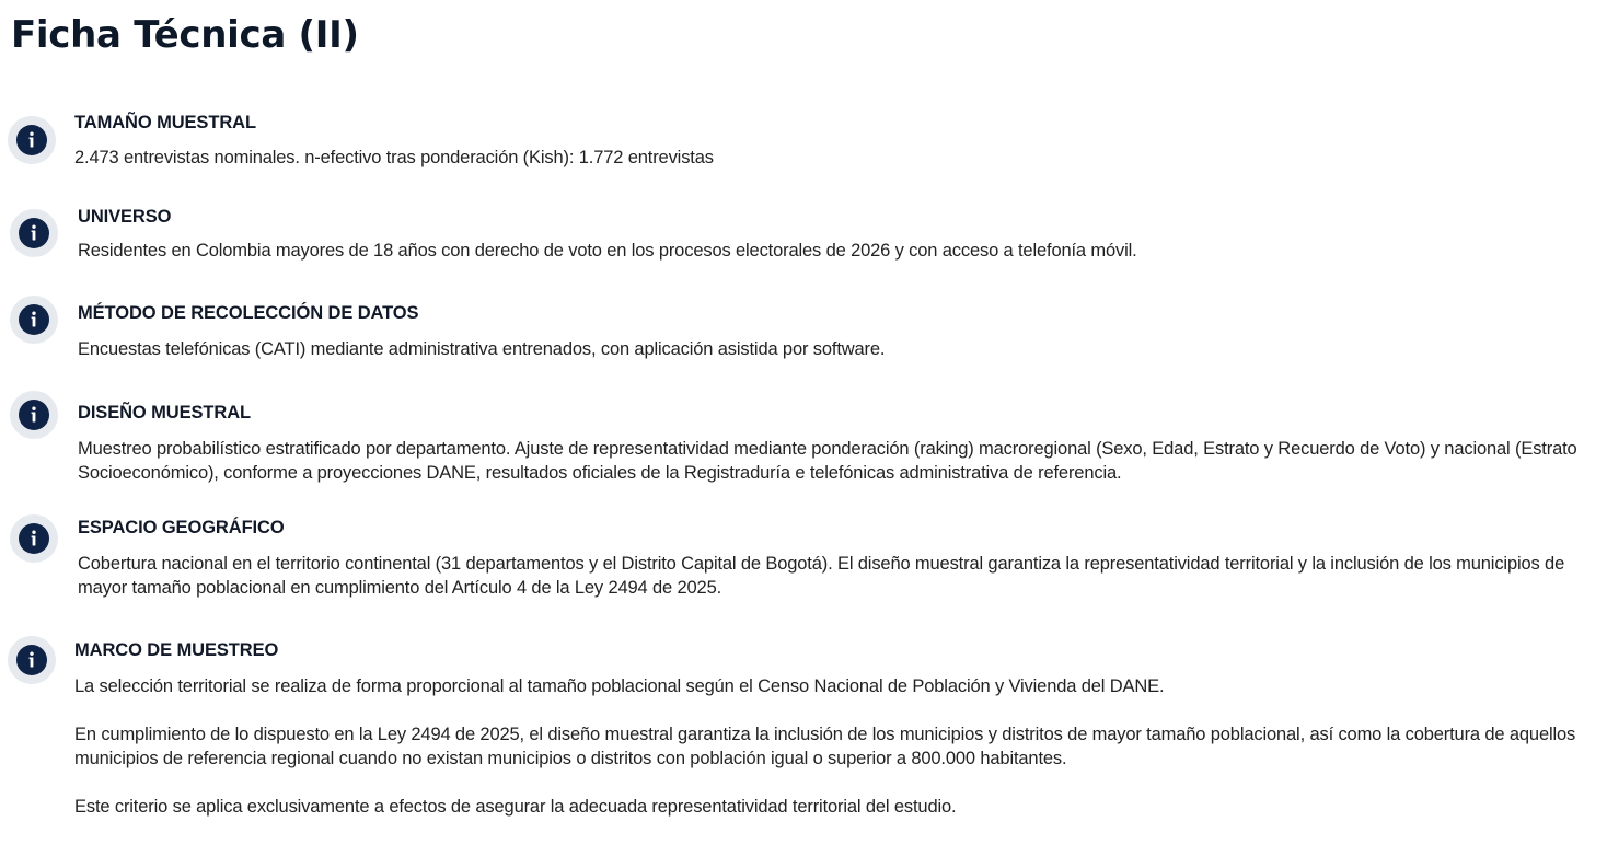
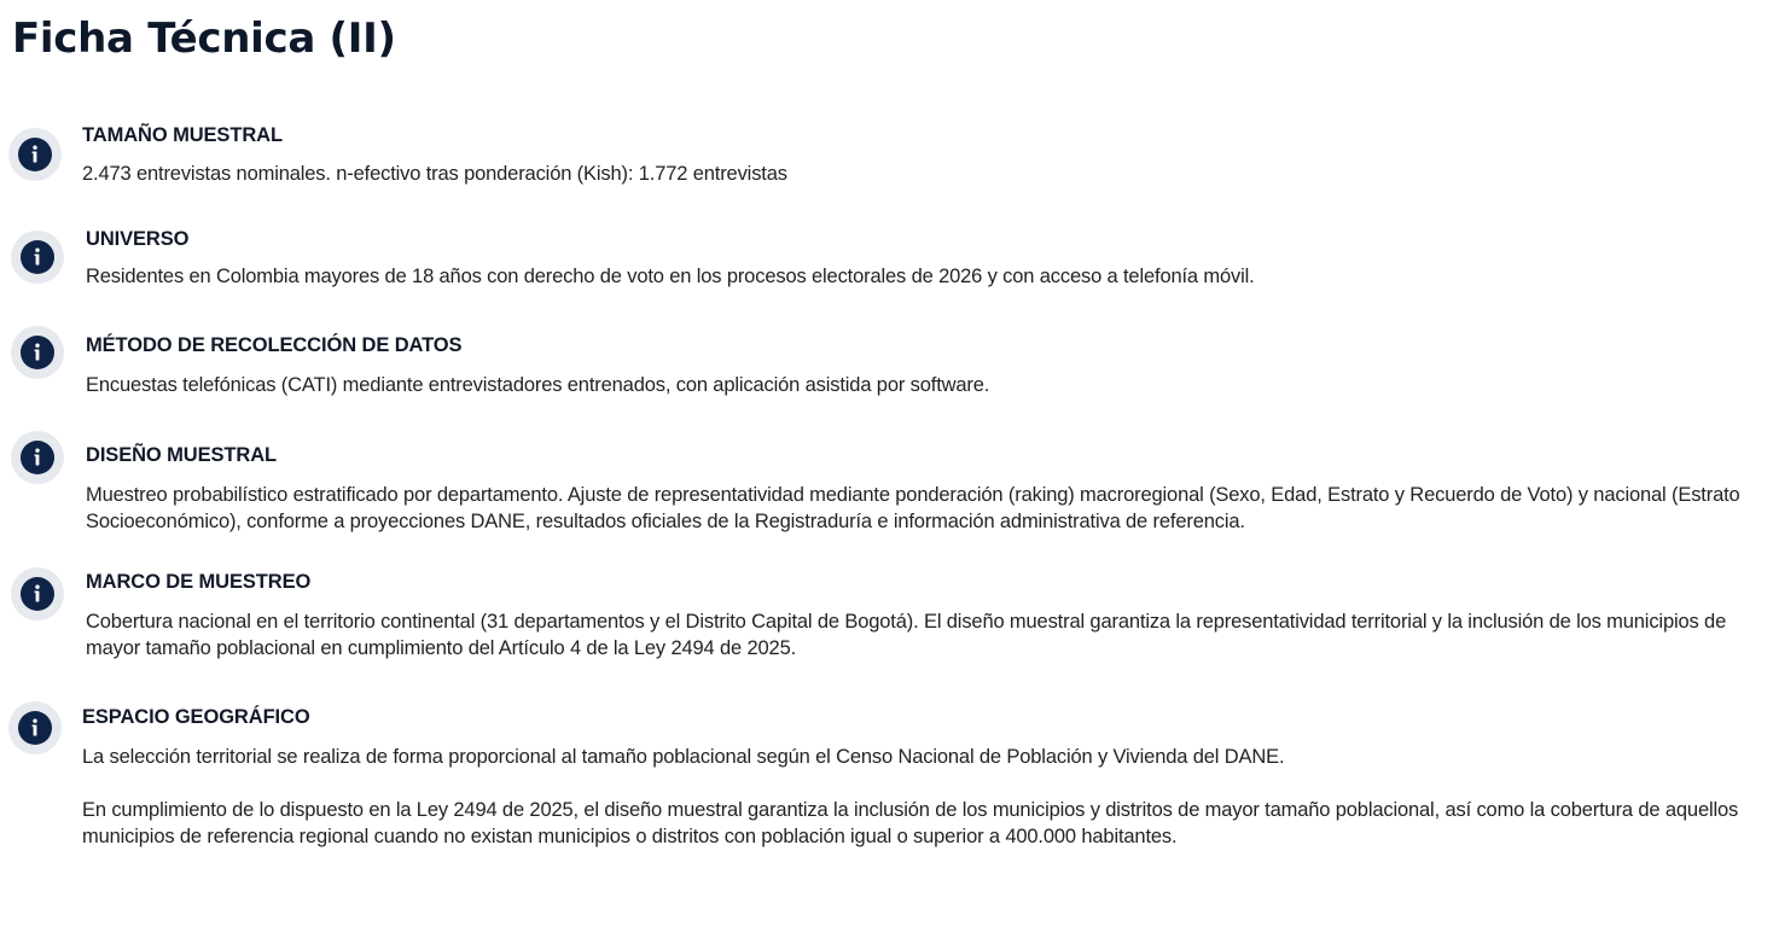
  Ficha Técnica (II)
  TAMAÑO MUESTRAL
  2.473 entrevistas nominales. n-efectivo tras ponderación (Kish): 1.772 entrevistas
  UNIVERSO
  Residentes en Colombia mayores de 18 años con derecho de voto en los procesos electorales de 2026 y con acceso a telefonía móvil.
  MÉTODO DE RECOLECCIÓN DE DATOS
- Encuestas telefónicas (CATI) mediante administrativa entrenados, con aplicación asistida por software.
+ Encuestas telefónicas (CATI) mediante entrevistadores entrenados, con aplicación asistida por software.
  DISEÑO MUESTRAL
- Muestreo probabilístico estratificado por departamento. Ajuste de representatividad mediante ponderación (raking) macroregional (Sexo, Edad, Estrato y Recuerdo de Voto) y nacional (Estrato Socioeconómico), conforme a proyecciones DANE, resultados oficiales de la Registraduría e telefónicas administrativa de referencia.
+ Muestreo probabilístico estratificado por departamento. Ajuste de representatividad mediante ponderación (raking) macroregional (Sexo, Edad, Estrato y Recuerdo de Voto) y nacional (Estrato Socioeconómico), conforme a proyecciones DANE, resultados oficiales de la Registraduría e información administrativa de referencia.
- ESPACIO GEOGRÁFICO
+ MARCO DE MUESTREO
  Cobertura nacional en el territorio continental (31 departamentos y el Distrito Capital de Bogotá). El diseño muestral garantiza la representatividad territorial y la inclusión de los municipios de mayor tamaño poblacional en cumplimiento del Artículo 4 de la Ley 2494 de 2025.
- MARCO DE MUESTREO
+ ESPACIO GEOGRÁFICO
  La selección territorial se realiza de forma proporcional al tamaño poblacional según el Censo Nacional de Población y Vivienda del DANE.
- En cumplimiento de lo dispuesto en la Ley 2494 de 2025, el diseño muestral garantiza la inclusión de los municipios y distritos de mayor tamaño poblacional, así como la cobertura de aquellos municipios de referencia regional cuando no existan municipios o distritos con población igual o superior a 800.000 habitantes.
+ En cumplimiento de lo dispuesto en la Ley 2494 de 2025, el diseño muestral garantiza la inclusión de los municipios y distritos de mayor tamaño poblacional, así como la cobertura de aquellos municipios de referencia regional cuando no existan municipios o distritos con población igual o superior a 400.000 habitantes.
- Este criterio se aplica exclusivamente a efectos de asegurar la adecuada representatividad territorial del estudio.
